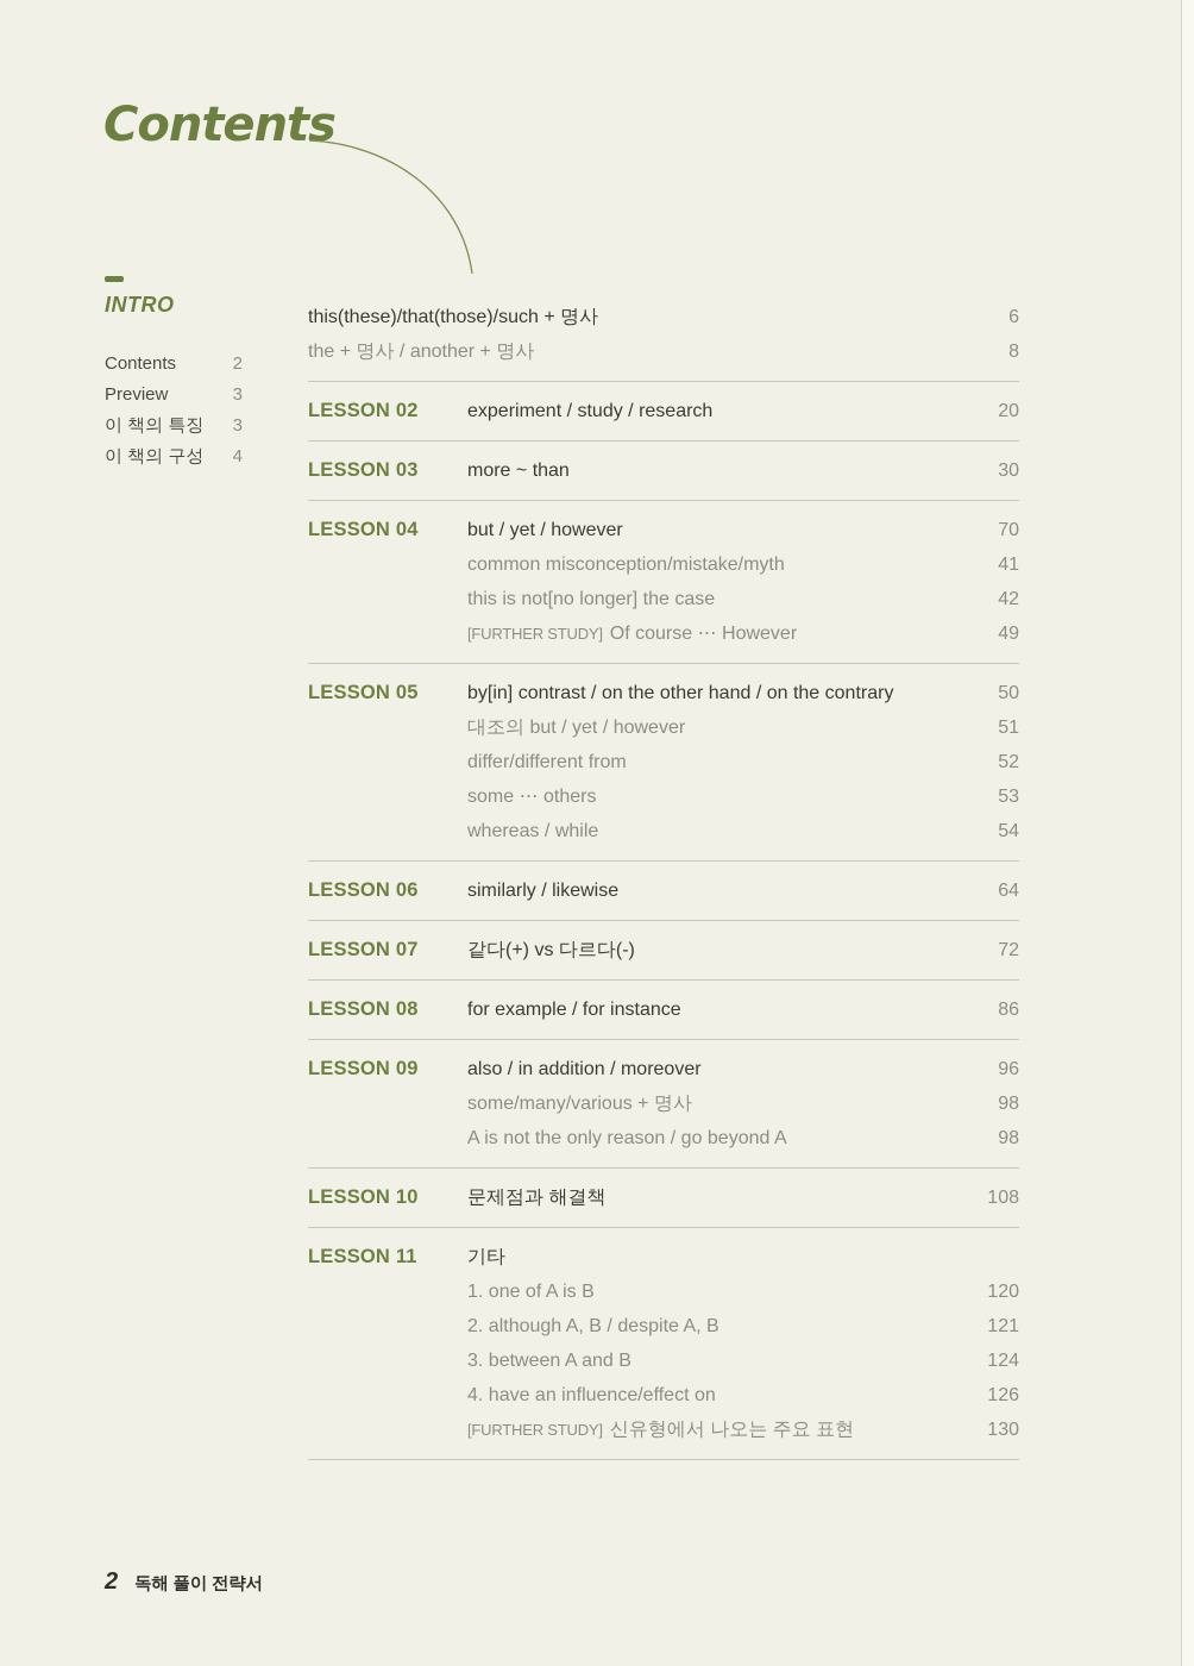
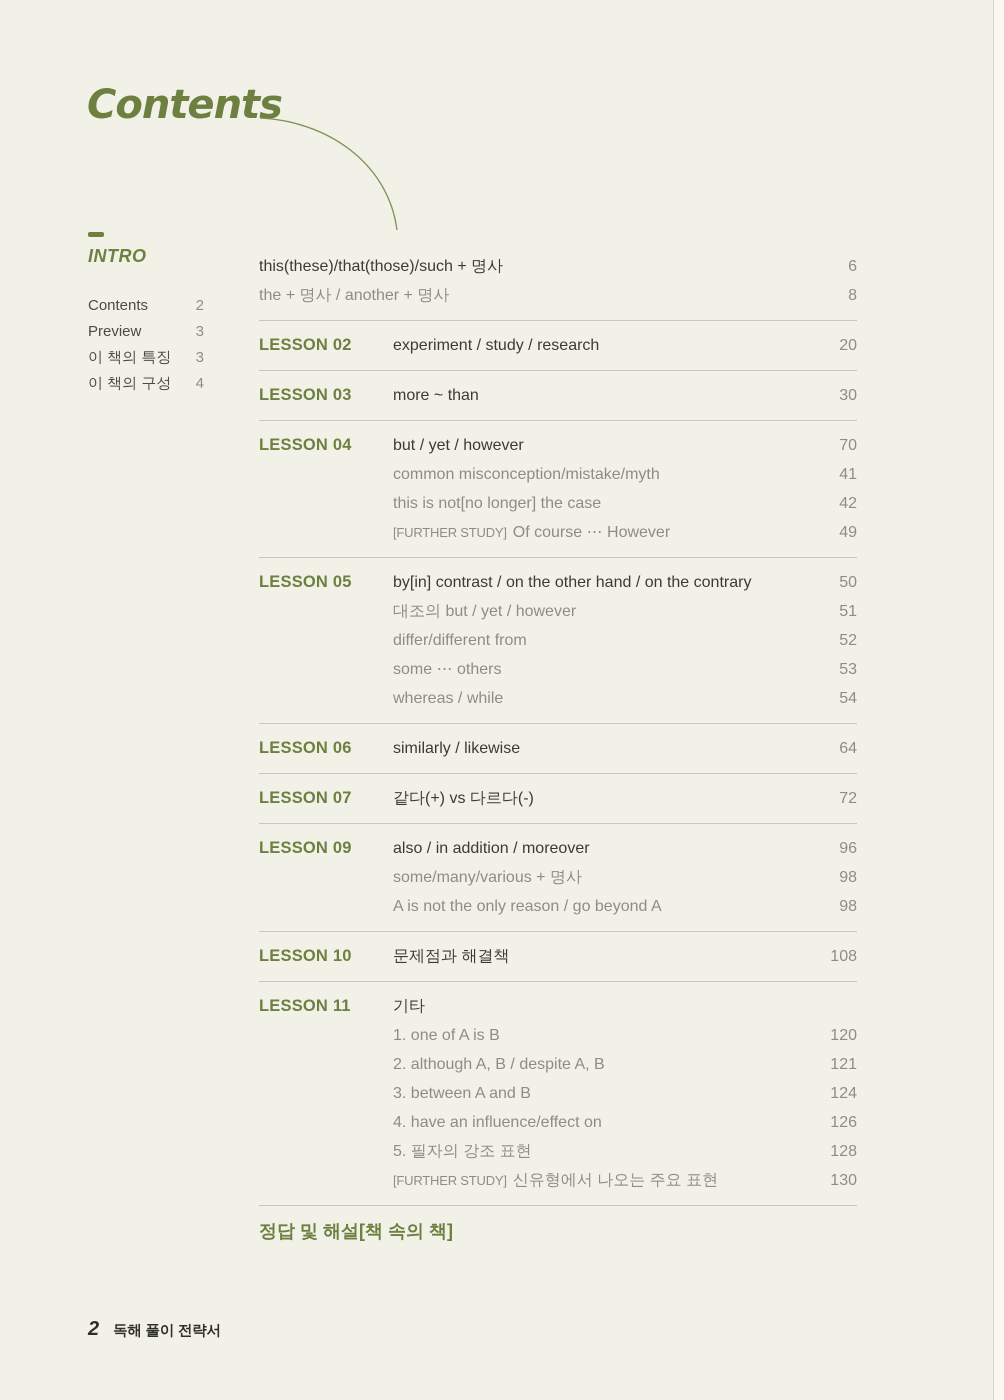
  Contents
  INTRO
  Contents
  2
  Preview
  3
  이 책의 특징
  3
  이 책의 구성
  4
  this(these)/that(those)/such + 명사
  6
  the + 명사 / another + 명사
  8
  LESSON 02
  experiment / study / research
  20
  LESSON 03
  more ~ than
  30
  LESSON 04
  but / yet / however
  70
  common misconception/mistake/myth
  41
  this is not[no longer] the case
  42
  [FURTHER STUDY] Of course ⋯ However
  49
  LESSON 05
  by[in] contrast / on the other hand / on the contrary
  50
  대조의 but / yet / however
  51
  differ/different from
  52
  some ⋯ others
  53
  whereas / while
  54
  LESSON 06
  similarly / likewise
  64
  LESSON 07
  같다(+) vs 다르다(-)
  72
- LESSON 08
- for example / for instance
- 86
  LESSON 09
  also / in addition / moreover
  96
  some/many/various + 명사
  98
  A is not the only reason / go beyond A
  98
  LESSON 10
  문제점과 해결책
  108
  LESSON 11
  기타
  1. one of A is B
  120
  2. although A, B / despite A, B
  121
  3. between A and B
  124
  4. have an influence/effect on
  126
+ 5. 필자의 강조 표현
+ 128
  [FURTHER STUDY] 신유형에서 나오는 주요 표현
  130
+ 정답 및 해설[책 속의 책]
  2
  독해 풀이 전략서
